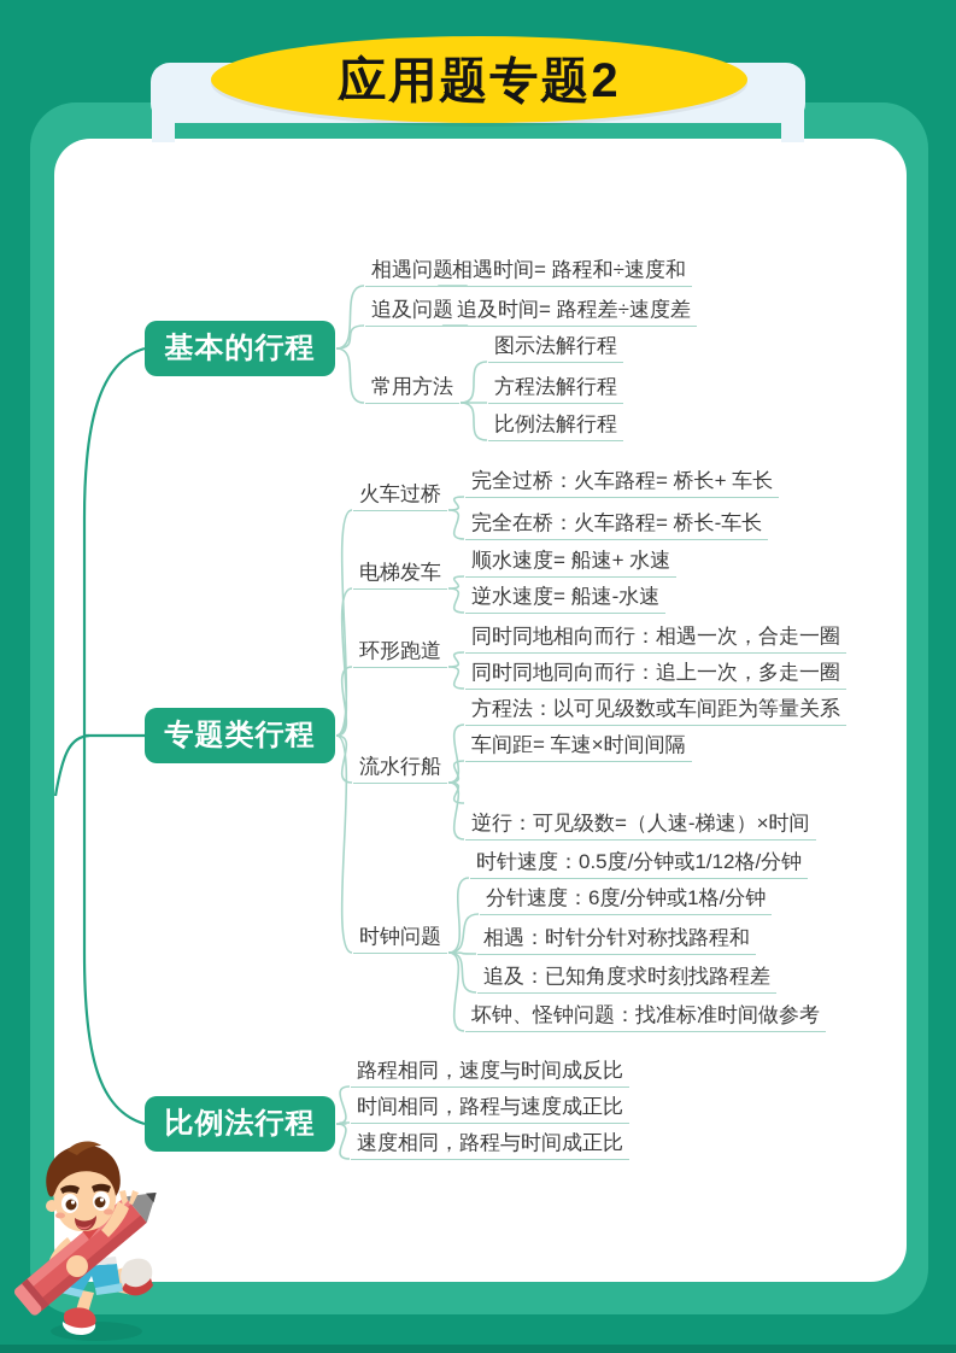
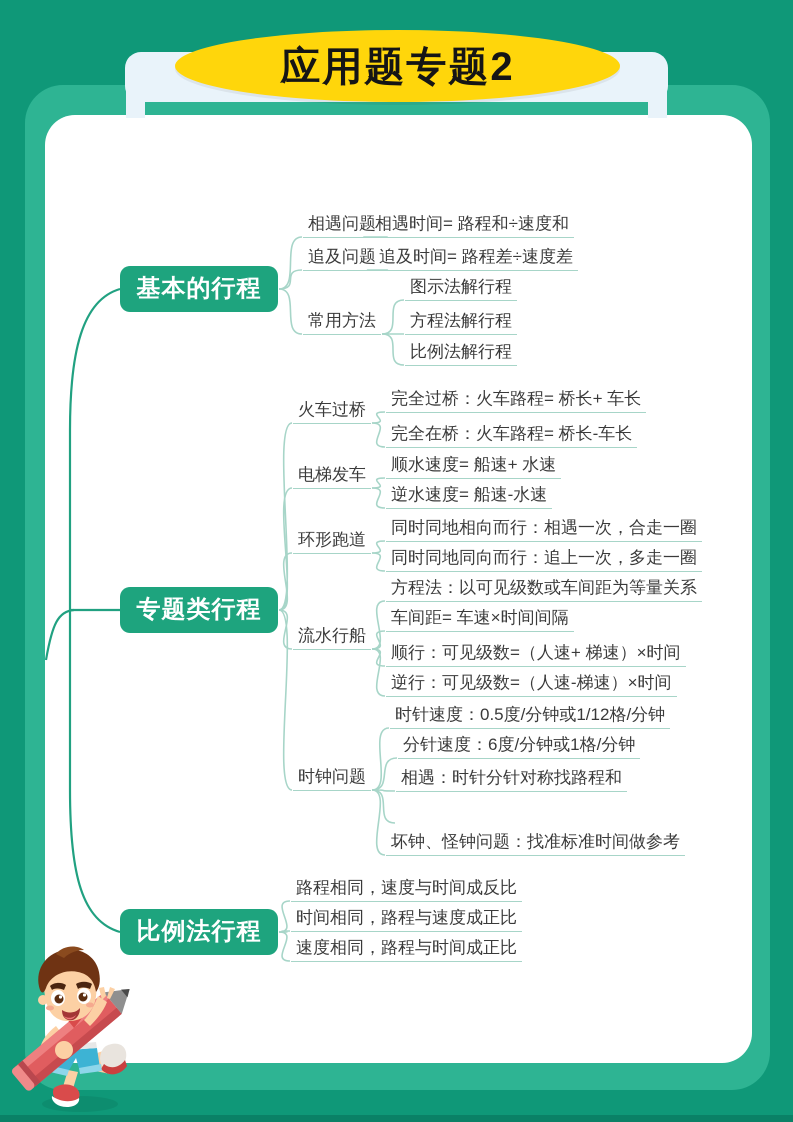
  应用题专题2
  基本的行程
  专题类行程
  比例法行程
  相遇问题
  追及问题
  常用方法
  相遇时间= 路程和÷速度和
  追及时间= 路程差÷速度差
  图示法解行程
  方程法解行程
  比例法解行程
  火车过桥
  电梯发车
  环形跑道
  流水行船
  时钟问题
  完全过桥：火车路程= 桥长+ 车长
  完全在桥：火车路程= 桥长-车长
  顺水速度= 船速+ 水速
  逆水速度= 船速-水速
  同时同地相向而行：相遇一次，合走一圈
  同时同地同向而行：追上一次，多走一圈
  方程法：以可见级数或车间距为等量关系
  车间距= 车速×时间间隔
+ 顺行：可见级数=（人速+ 梯速）×时间
  逆行：可见级数=（人速-梯速）×时间
  时针速度：0.5度/分钟或1/12格/分钟
  分针速度：6度/分钟或1格/分钟
  相遇：时针分针对称找路程和
- 追及：已知角度求时刻找路程差
  坏钟、怪钟问题：找准标准时间做参考
  路程相同，速度与时间成反比
  时间相同，路程与速度成正比
  速度相同，路程与时间成正比
